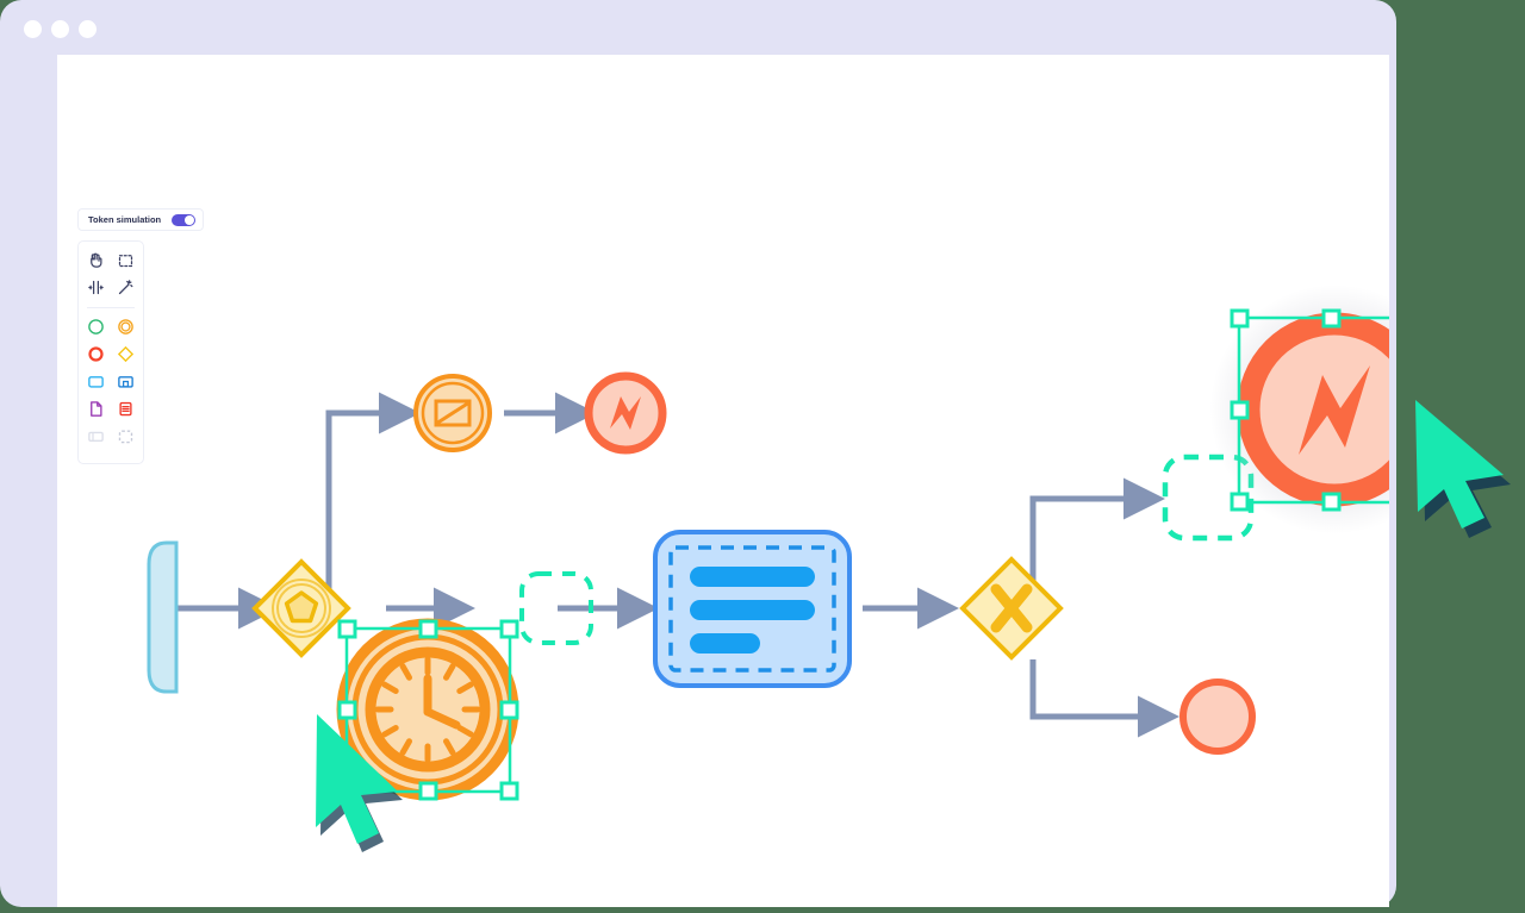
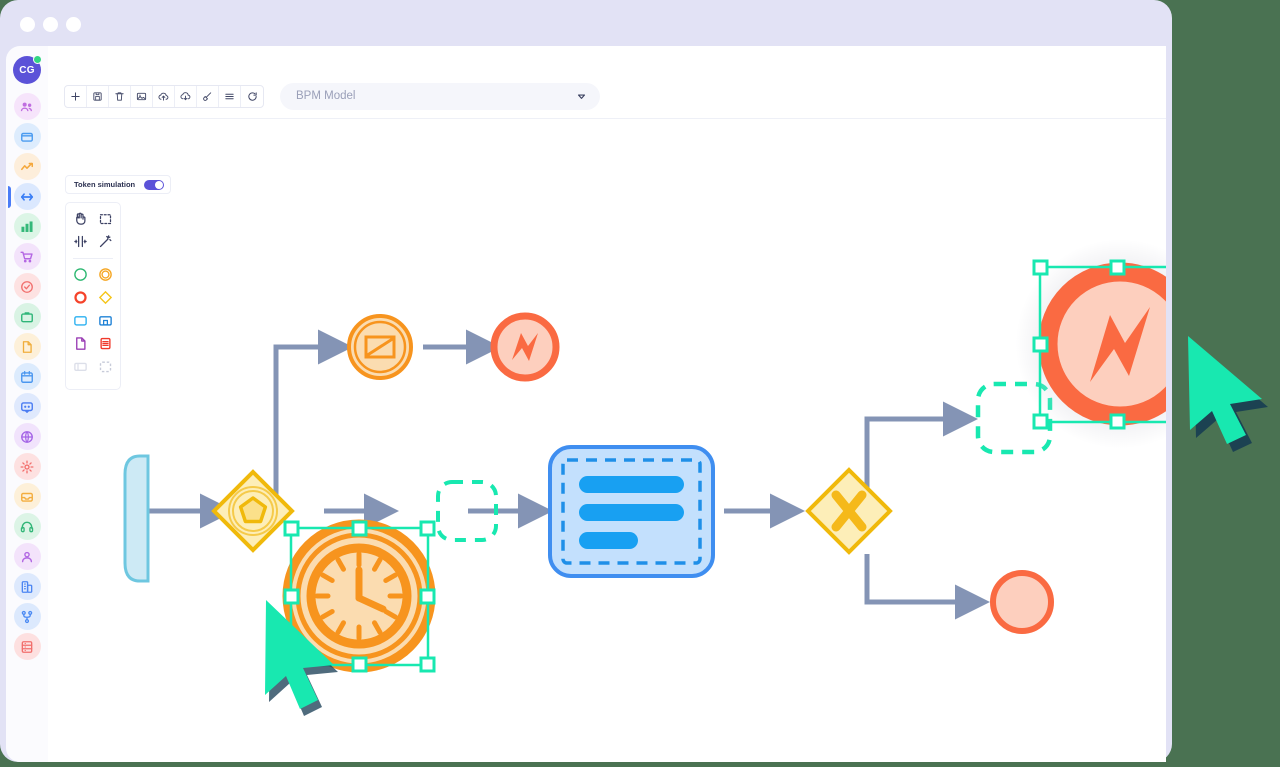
+ CG
+ BPM Model
  Token simulation
